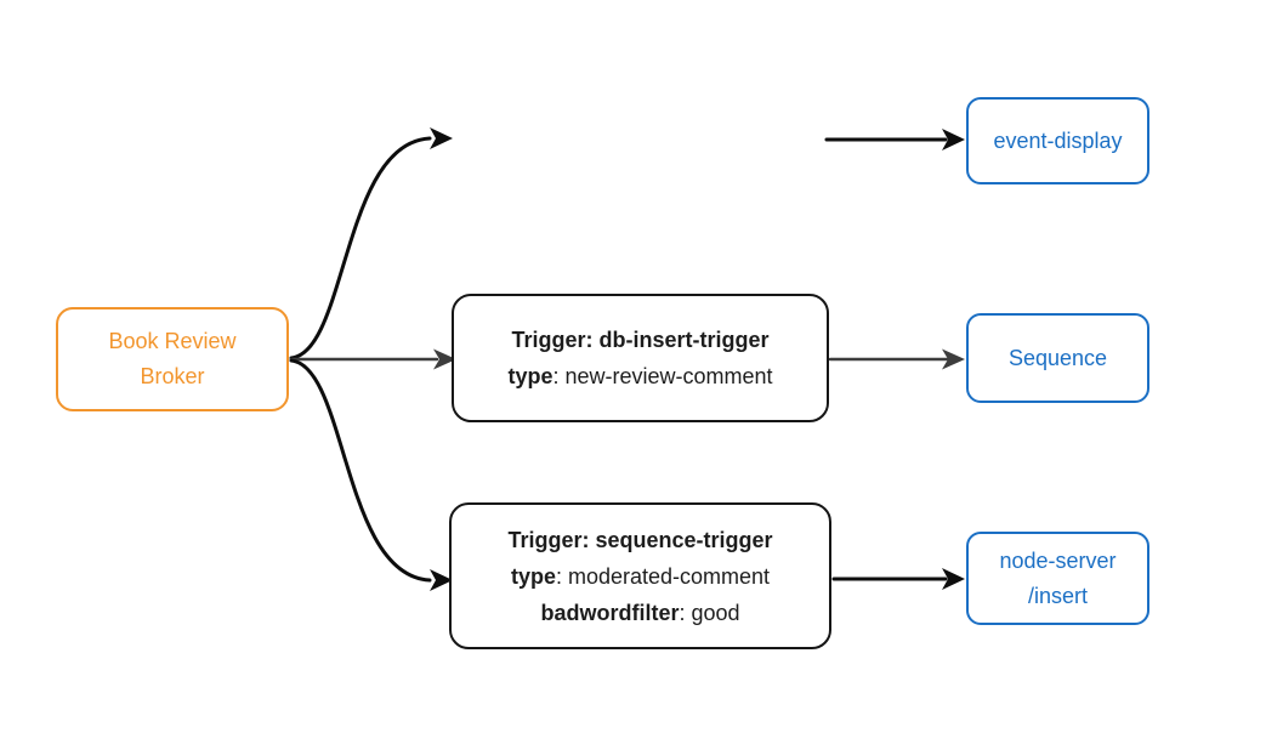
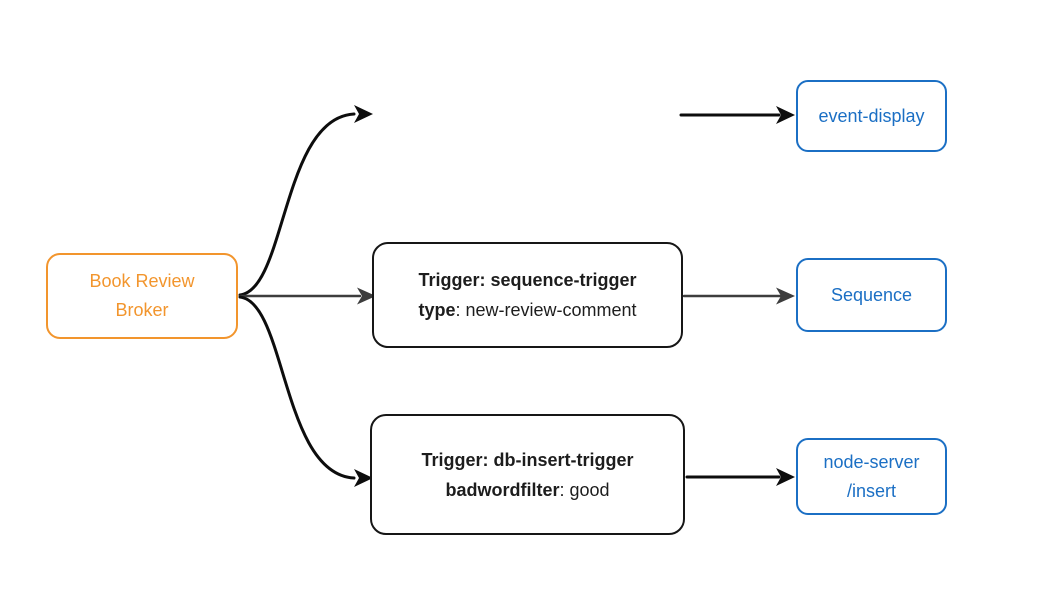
  Book Review
  Broker
- Trigger: db-insert-trigger
+ Trigger: sequence-trigger
  type: new-review-comment
- Trigger: sequence-trigger
+ Trigger: db-insert-trigger
- type: moderated-comment
  badwordfilter: good
  event-display
  Sequence
  node-server
  /insert
